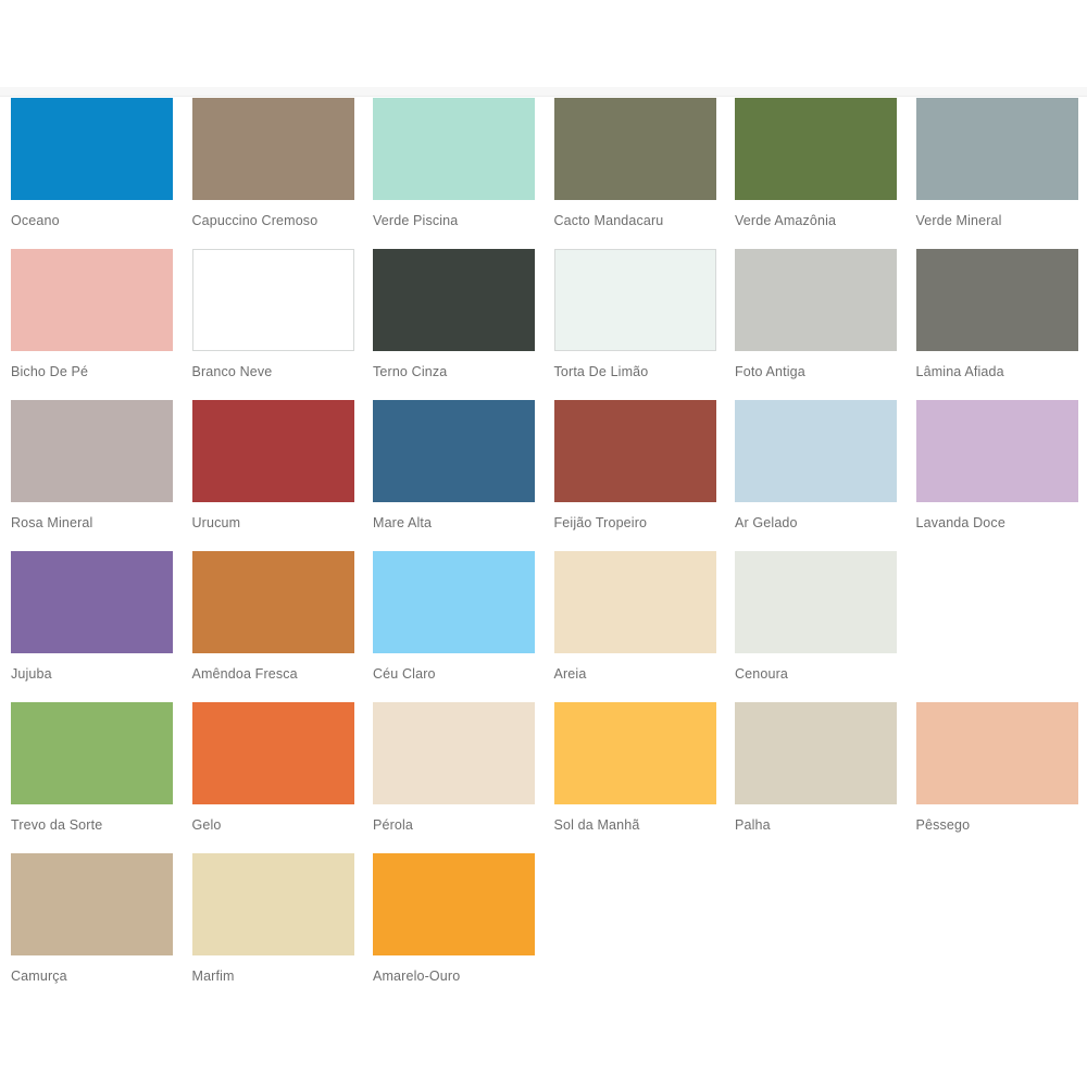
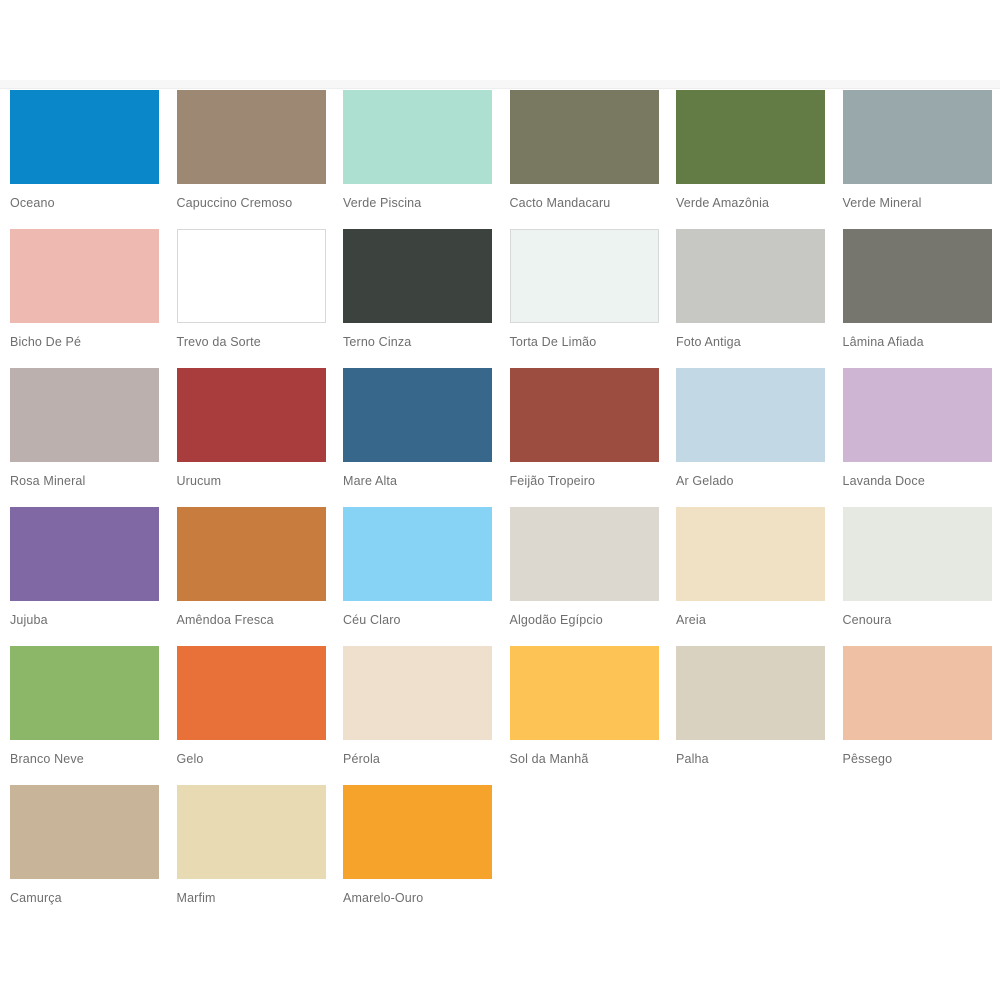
  Oceano
  Capuccino Cremoso
  Verde Piscina
  Cacto Mandacaru
  Verde Amazônia
  Verde Mineral
  Bicho De Pé
- Branco Neve
+ Trevo da Sorte
  Terno Cinza
  Torta De Limão
  Foto Antiga
  Lâmina Afiada
  Rosa Mineral
  Urucum
  Mare Alta
  Feijão Tropeiro
  Ar Gelado
  Lavanda Doce
  Jujuba
  Amêndoa Fresca
  Céu Claro
+ Algodão Egípcio
  Areia
  Cenoura
- Trevo da Sorte
+ Branco Neve
  Gelo
  Pérola
  Sol da Manhã
  Palha
  Pêssego
  Camurça
  Marfim
  Amarelo-Ouro
